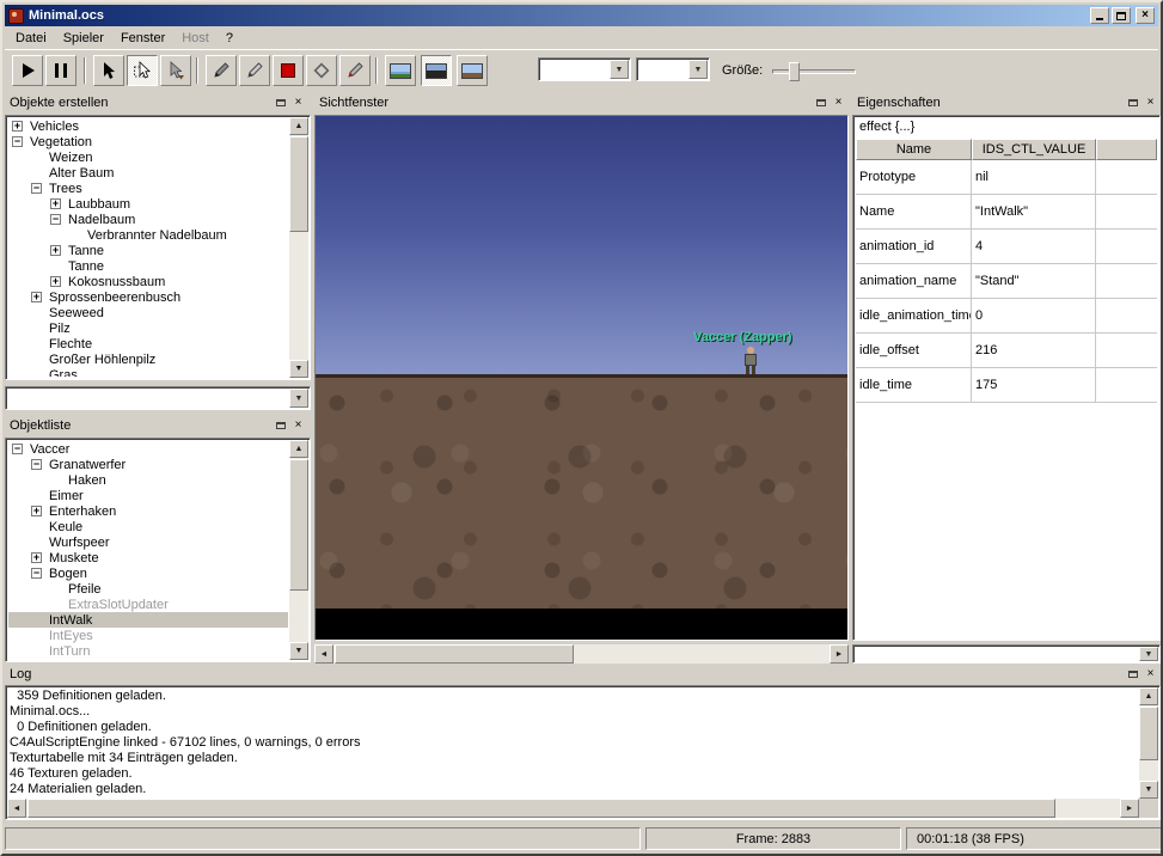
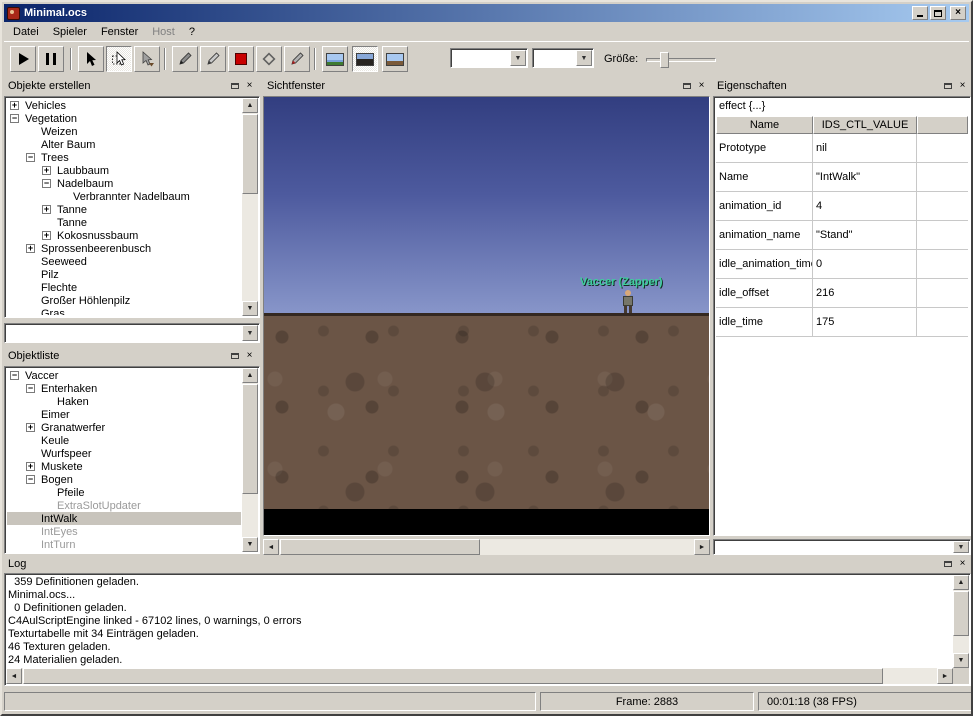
  Minimal.ocs
  ×
  Datei
  Spieler
  Fenster
  Host
  ?
  Größe:
  Objekte erstellen
  ×
  +
  Vehicles
  −
  Vegetation
  Weizen
  Alter Baum
  −
  Trees
  +
  Laubbaum
  −
  Nadelbaum
  Verbrannter Nadelbaum
  +
  Tanne
  Tanne
  +
  Kokosnussbaum
  +
  Sprossenbeerenbusch
  Seeweed
  Pilz
  Flechte
  Großer Höhlenpilz
  Gras
  Objektliste
  ×
  −
  Vaccer
  −
- Granatwerfer
+ Enterhaken
  Haken
  Eimer
  +
- Enterhaken
+ Granatwerfer
  Keule
  Wurfspeer
  +
  Muskete
  −
  Bogen
  Pfeile
  ExtraSlotUpdater
  IntWalk
  IntEyes
  IntTurn
  Sichtfenster
  ×
  Vaccer (Zapper)
  Eigenschaften
  ×
  effect {...}
  Name
  IDS_CTL_VALUE
  Prototype
  nil
  Name
  "IntWalk"
  animation_id
  4
  animation_name
  "Stand"
  idle_animation_tim
  0
  idle_offset
  216
  idle_time
  175
  Log
  ×
  359 Definitionen geladen.
  Minimal.ocs...
  0 Definitionen geladen.
  C4AulScriptEngine linked - 67102 lines, 0 warnings, 0 errors
  Texturtabelle mit 34 Einträgen geladen.
  46 Texturen geladen.
  24 Materialien geladen.
  Frame: 2883
  00:01:18 (38 FPS)
